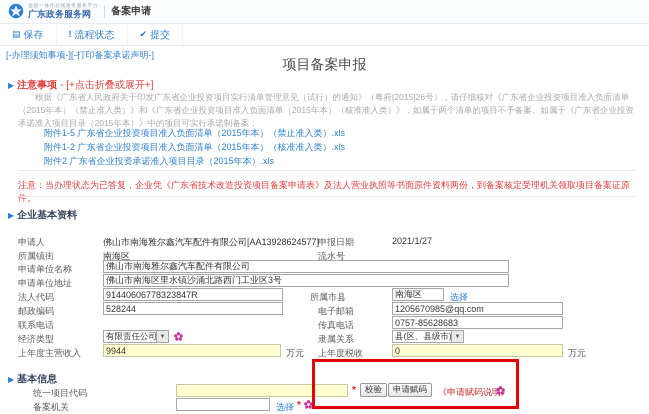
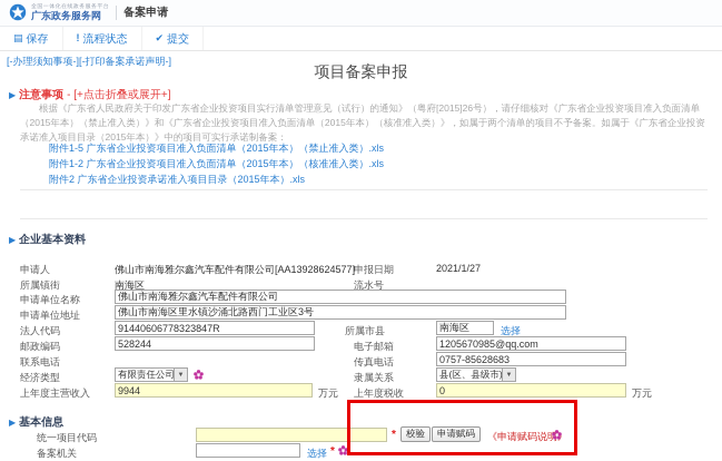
  广东政务服务网
  备案申请
  ▤
  保存
  !
  流程状态
  ✔
  提交
  [-办理须知事项-][-打印备案承诺声明-]
  项目备案申报
  ▶ 注意事项 - [+点击折叠或展开+]
  根据《广东省人民政府关于印发广东省企业投资项目实行清单管理意见（试行）的通知》（粤府[2015]26号），请仔细核对《广东省企业投资项目准入负面清单（2015年本）（禁止准入类）》和《广东省企业投资项目准入负面清单（2015年本）（核准准入类）》，如属于两个清单的项目不予备案。如属于《广东省企业投资承诺准入项目目录（2015年本）》中的项目可实行承诺制备案：
  附件1-5 广东省企业投资项目准入负面清单（2015年本）（禁止准入类）.xls
  附件1-2 广东省企业投资项目准入负面清单（2015年本）（核准准入类）.xls
  附件2 广东省企业投资承诺准入项目目录（2015年本）.xls
- 注意：当办理状态为已答复，企业凭《广东省技术改造投资项目备案申请表》及法人营业执照等书面原件资料两份，到备案核定受理机关领取项目备案证原件。
  ▶ 企业基本资料
  申请人
  佛山市南海雅尔鑫汽车配件有限公司[AA13928624577]
  申报日期
  2021/1/27
  所属镇街
  南海区
  流水号
  申请单位名称
  佛山市南海雅尔鑫汽车配件有限公司
  申请单位地址
  佛山市南海区里水镇沙涌北路西门工业区3号
  法人代码
  91440606778323847R
  所属市县
  南海区
  选择
  邮政编码
  528244
  电子邮箱
  1205670985@qq.com
  联系电话
  传真电话
  0757-85628683
  经济类型
  有限责任公司
  隶属关系
  县(区、县级市
  上年度主营收入
  9944
  万元
  上年度税收
  0
  万元
  ▶ 基本信息
  统一项目代码
  *
  校验
  申请赋码
  《申请赋码说明》
  备案机关
  选择
  *
